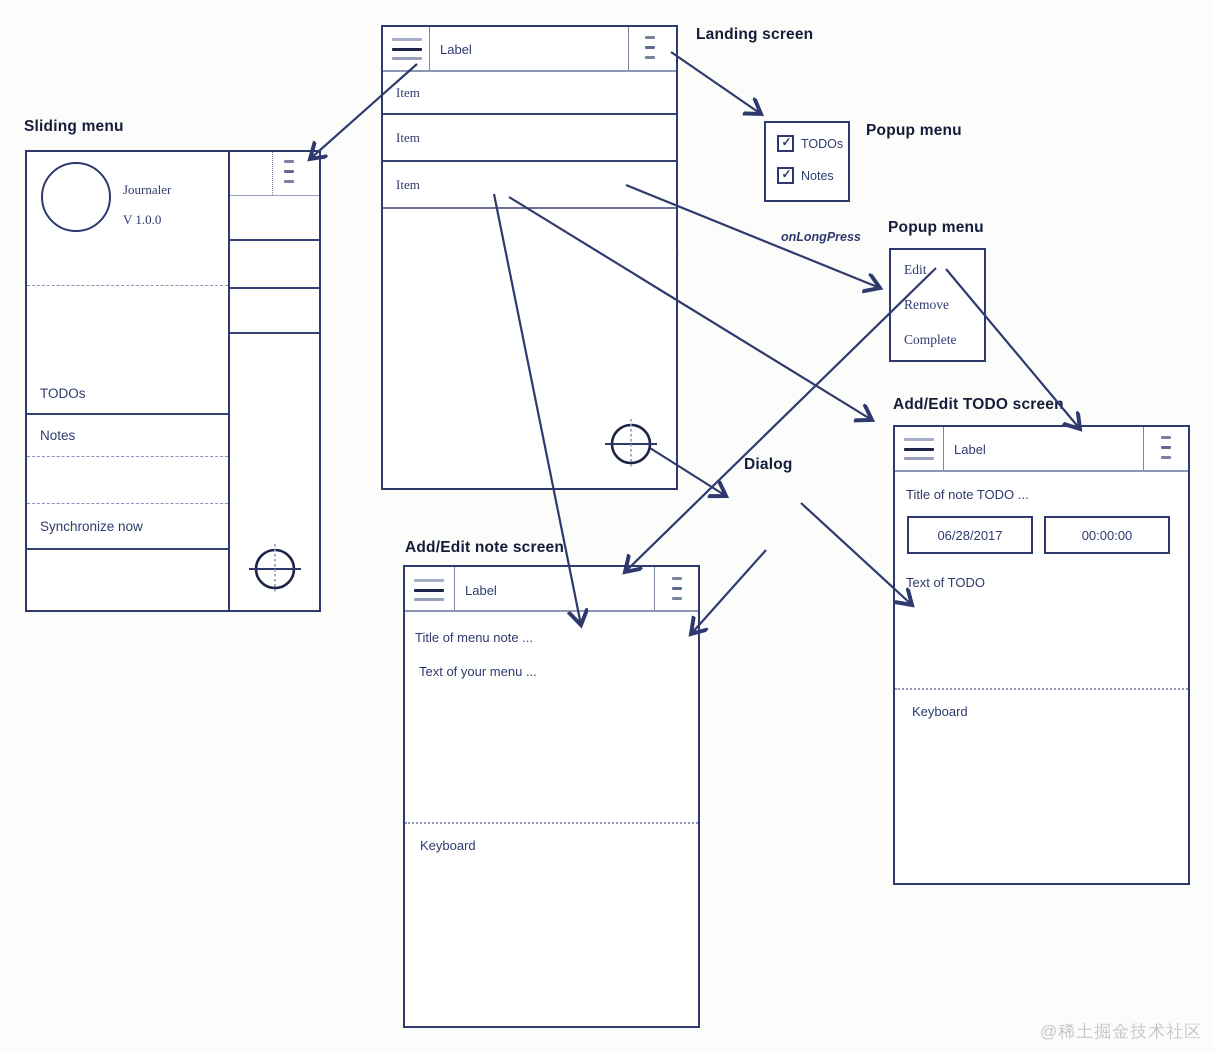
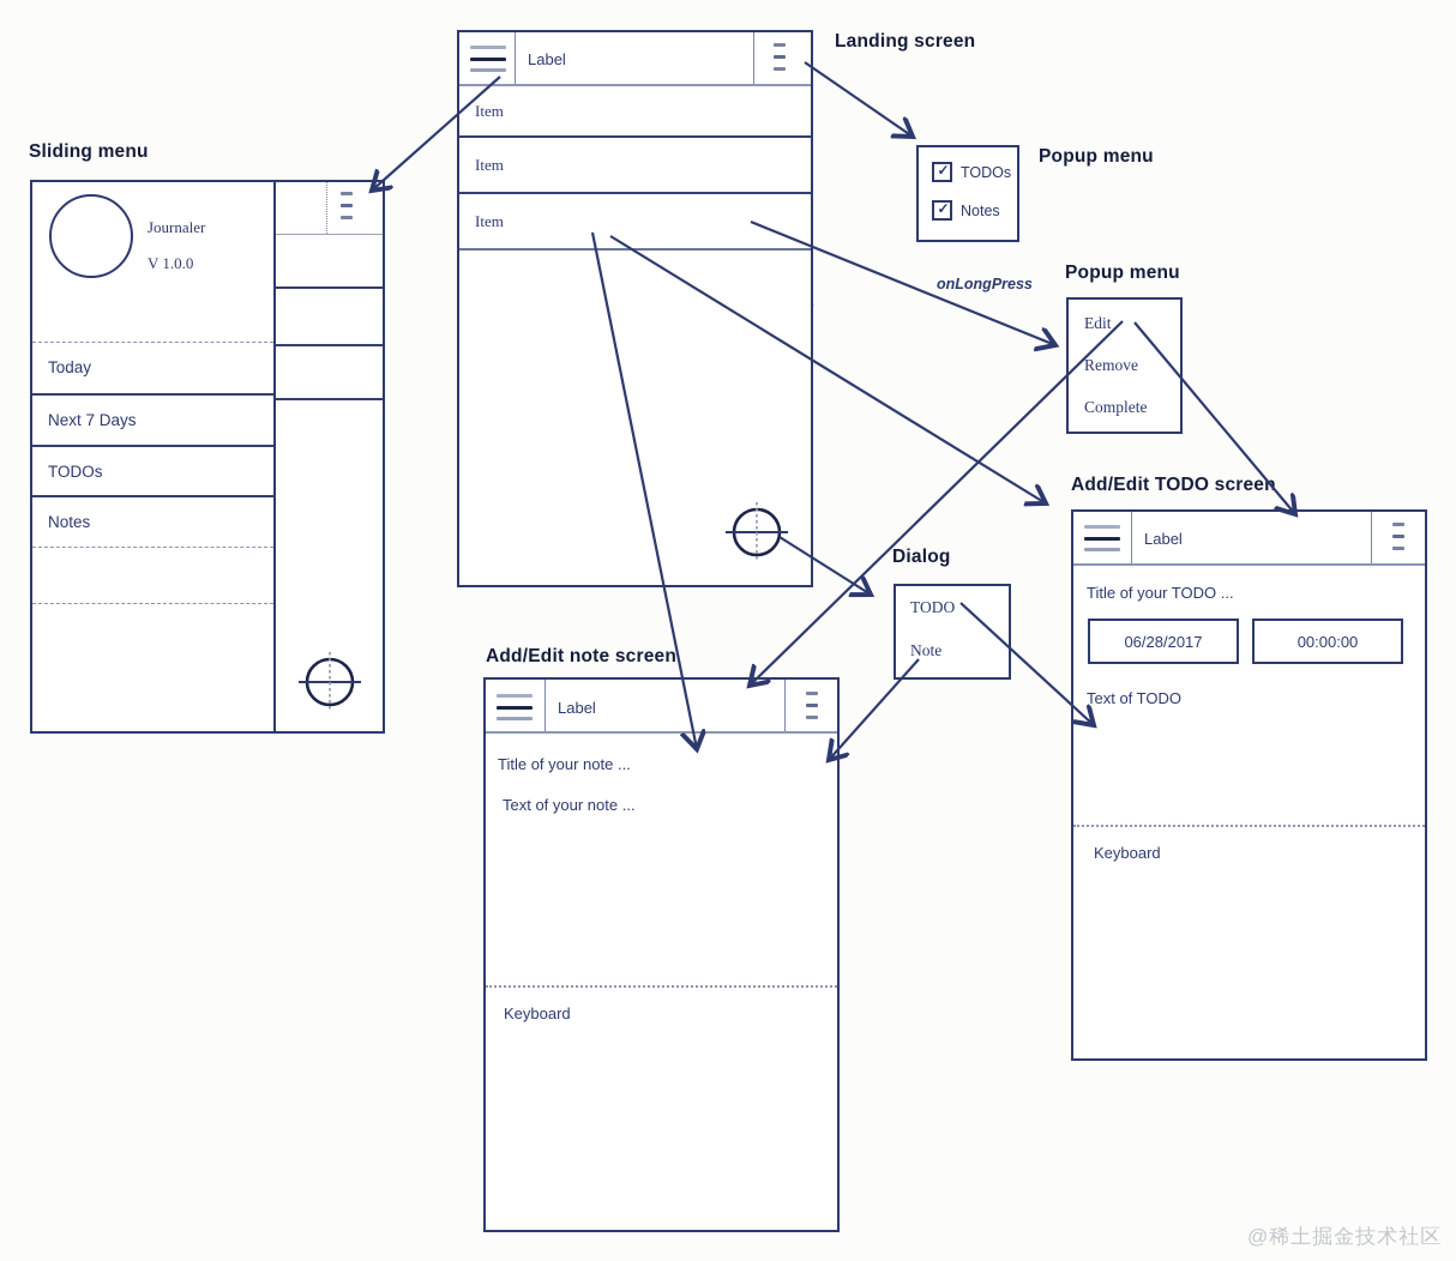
  Sliding menu
  Landing screen
  Popup menu
  Popup menu
  Add/Edit TODO scree
  Dialog
  Add/Edit note screen
  onLongPress
  Journaler
  V 1.0.0
+ Today
+ Next 7 Days
  TODOs
  Notes
- Synchronize now
  Label
  Item
  Item
  Item
  ✓
  TODOs
  ✓
  Notes
  Edit
  Remove
  Complete
+ TODO
+ Note
  Label
- Title of note TODO ...
+ Title of your TODO ...
  06/28/2017
  00:00:00
  Text of TODO
  Keyboard
  Label
- Title of menu note ...
+ Title of your note ...
- Text of your menu ...
+ Text of your note ...
  Keyboard
  @稀土掘金技术社区
